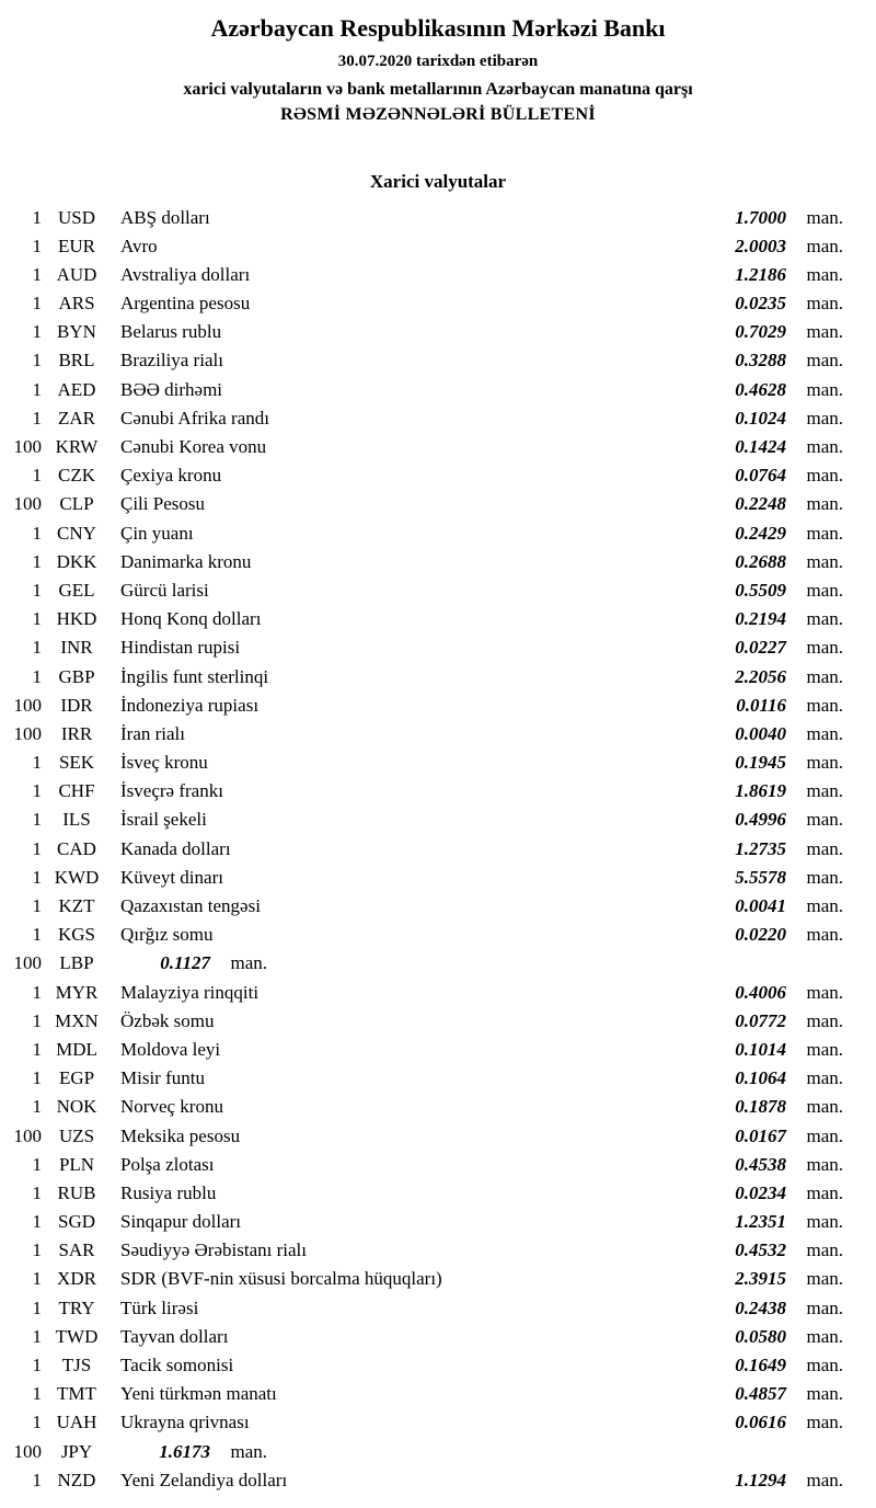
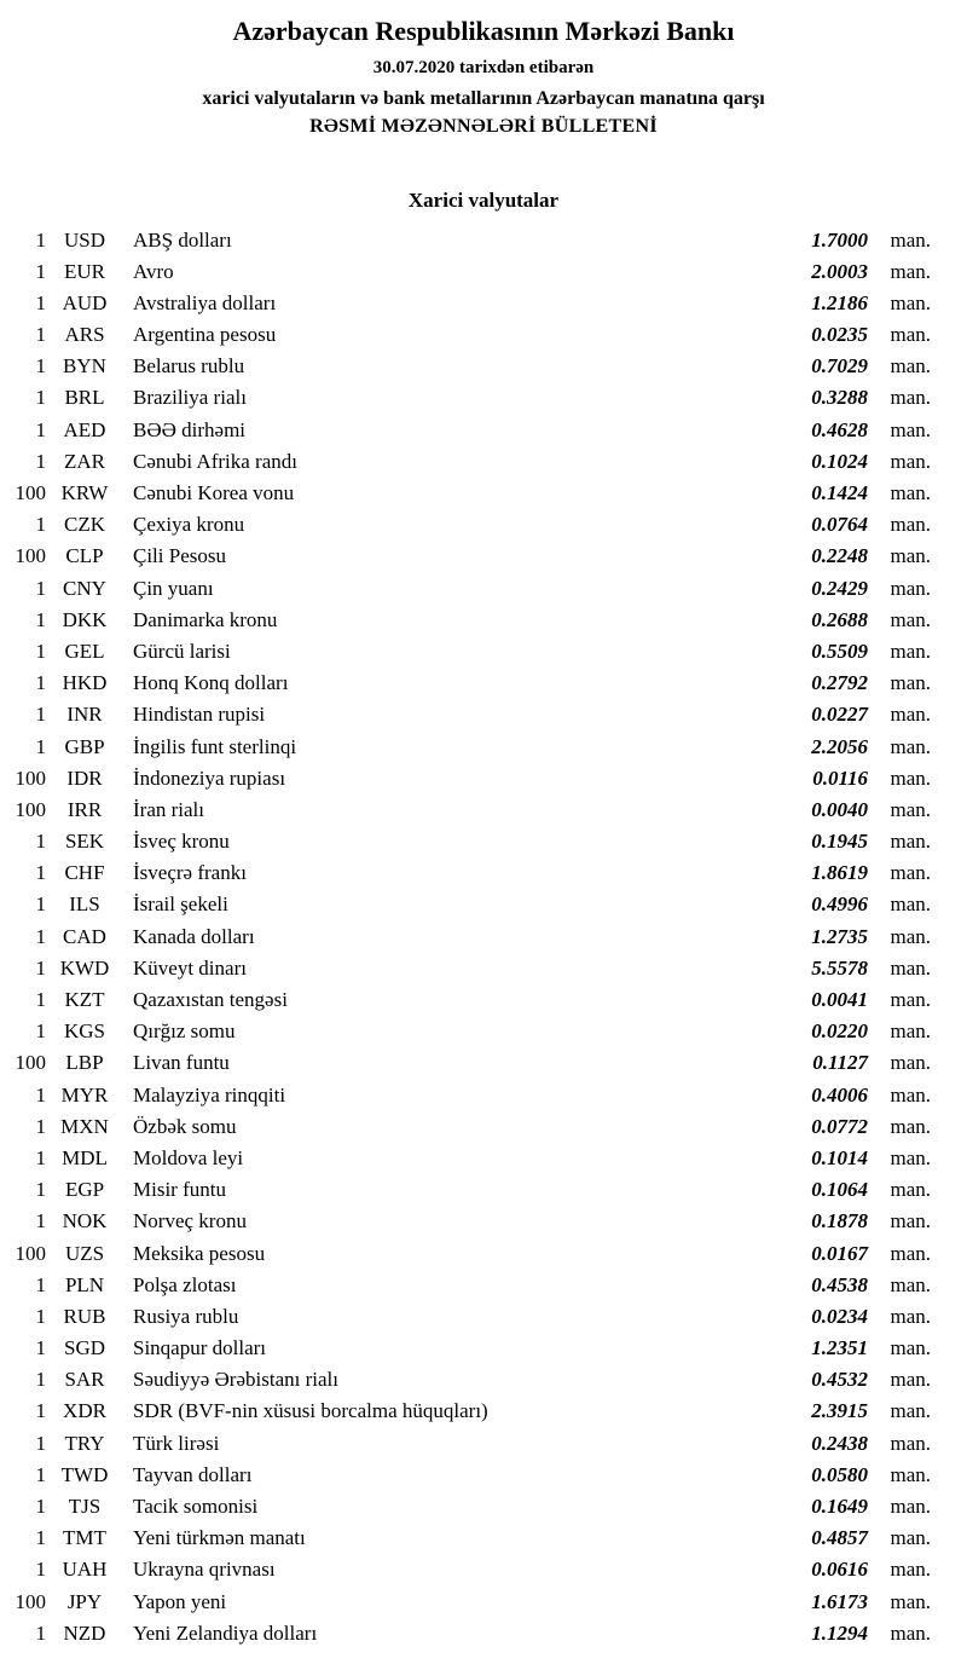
  Azərbaycan Respublikasının Mərkəzi Bankı
  30.07.2020 tarixdən etibarən
  xarici valyutaların və bank metallarının Azərbaycan manatına qarşı
  RƏSMİ MƏZƏNNƏLƏRİ BÜLLETENİ
  Xarici valyutalar
  1
  USD
  ABŞ dolları
  1.7000
  man.
  1
  EUR
  Avro
  2.0003
  man.
  1
  AUD
  Avstraliya dolları
  1.2186
  man.
  1
  ARS
  Argentina pesosu
  0.0235
  man.
  1
  BYN
  Belarus rublu
  0.7029
  man.
  1
  BRL
  Braziliya rialı
  0.3288
  man.
  1
  AED
  BƏƏ dirhəmi
  0.4628
  man.
  1
  ZAR
  Cənubi Afrika randı
  0.1024
  man.
  100
  KRW
  Cənubi Korea vonu
  0.1424
  man.
  1
  CZK
  Çexiya kronu
  0.0764
  man.
  100
  CLP
  Çili Pesosu
  0.2248
  man.
  1
  CNY
  Çin yuanı
  0.2429
  man.
  1
  DKK
  Danimarka kronu
  0.2688
  man.
  1
  GEL
  Gürcü larisi
  0.5509
  man.
  1
  HKD
  Honq Konq dolları
- 0.2194
+ 0.2792
  man.
  1
  INR
  Hindistan rupisi
  0.0227
  man.
  1
  GBP
  İngilis funt sterlinqi
  2.2056
  man.
  100
  IDR
  İndoneziya rupiası
  0.0116
  man.
  100
  IRR
  İran rialı
  0.0040
  man.
  1
  SEK
  İsveç kronu
  0.1945
  man.
  1
  CHF
  İsveçrə frankı
  1.8619
  man.
  1
  ILS
  İsrail şekeli
  0.4996
  man.
  1
  CAD
  Kanada dolları
  1.2735
  man.
  1
  KWD
  Küveyt dinarı
  5.5578
  man.
  1
  KZT
  Qazaxıstan tengəsi
  0.0041
  man.
  1
  KGS
  Qırğız somu
  0.0220
  man.
  100
  LBP
+ Livan funtu
  0.1127
  man.
  1
  MYR
  Malayziya rinqqiti
  0.4006
  man.
  1
  MXN
  Özbək somu
  0.0772
  man.
  1
  MDL
  Moldova leyi
  0.1014
  man.
  1
  EGP
  Misir funtu
  0.1064
  man.
  1
  NOK
  Norveç kronu
  0.1878
  man.
  100
  UZS
  Meksika pesosu
  0.0167
  man.
  1
  PLN
  Polşa zlotası
  0.4538
  man.
  1
  RUB
  Rusiya rublu
  0.0234
  man.
  1
  SGD
  Sinqapur dolları
  1.2351
  man.
  1
  SAR
  Səudiyyə Ərəbistanı rialı
  0.4532
  man.
  1
  XDR
  SDR (BVF-nin xüsusi borcalma hüquqları)
  2.3915
  man.
  1
  TRY
  Türk lirəsi
  0.2438
  man.
  1
  TWD
  Tayvan dolları
  0.0580
  man.
  1
  TJS
  Tacik somonisi
  0.1649
  man.
  1
  TMT
  Yeni türkmən manatı
  0.4857
  man.
  1
  UAH
  Ukrayna qrivnası
  0.0616
  man.
  100
  JPY
+ Yapon yeni
  1.6173
  man.
  1
  NZD
  Yeni Zelandiya dolları
  1.1294
  man.
